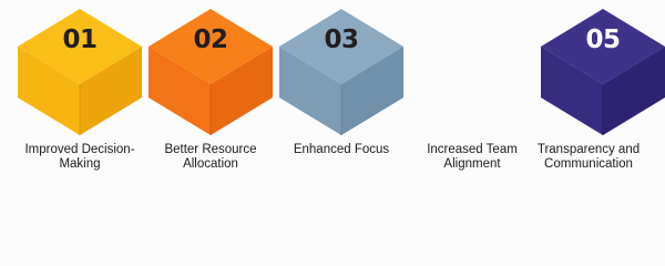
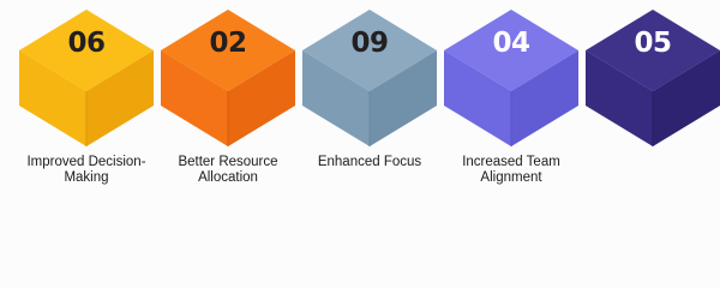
- 01
+ 06
  02
- 03
+ 09
+ 04
  05
  Improved Decision-Making
  Better Resource Allocation
  Enhanced Focus
  Increased Team Alignment
- Transparency and Communication
